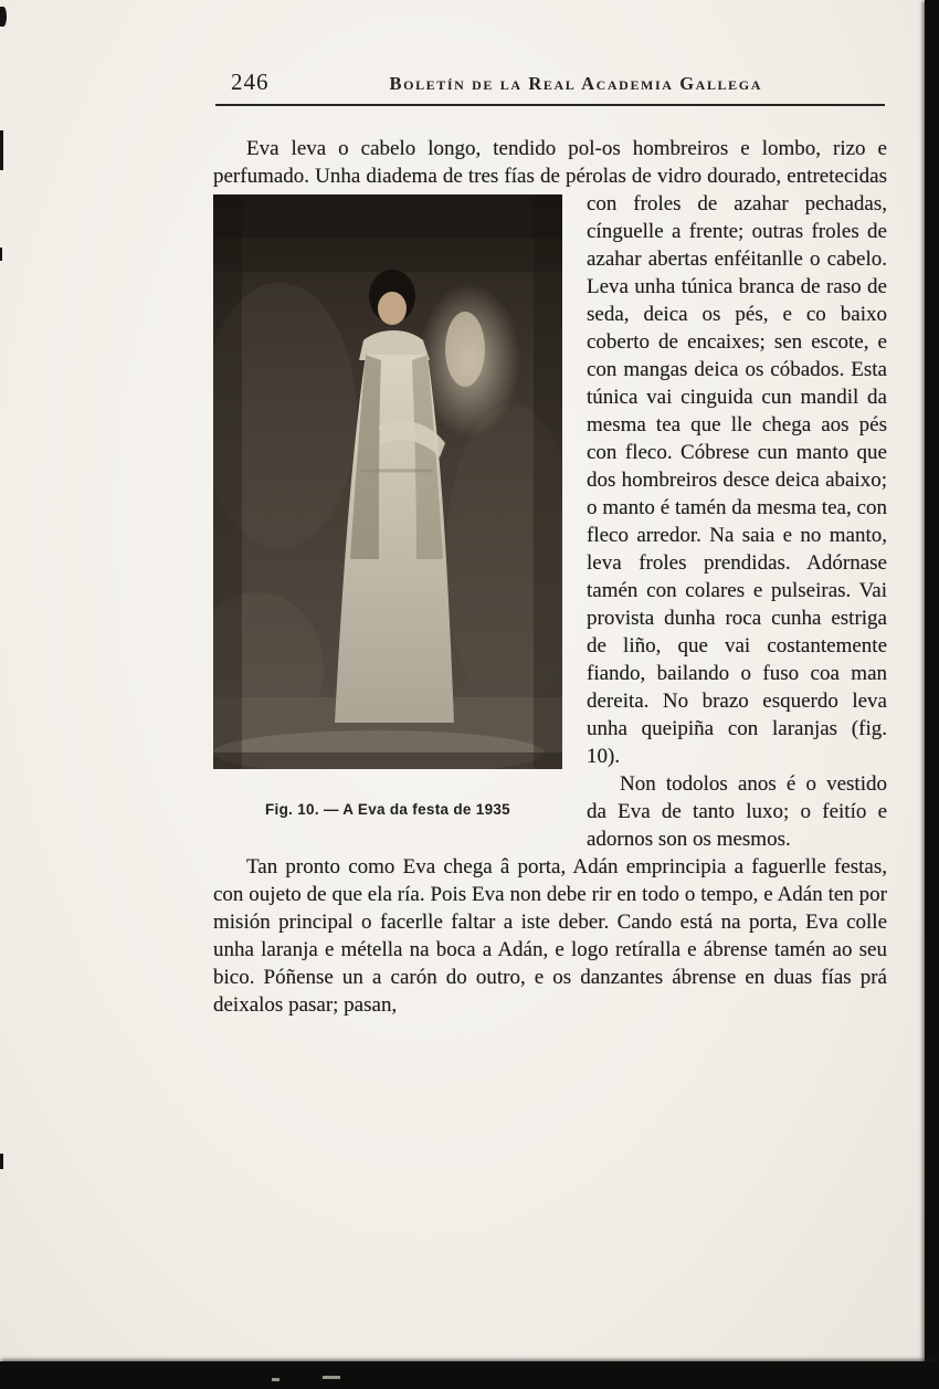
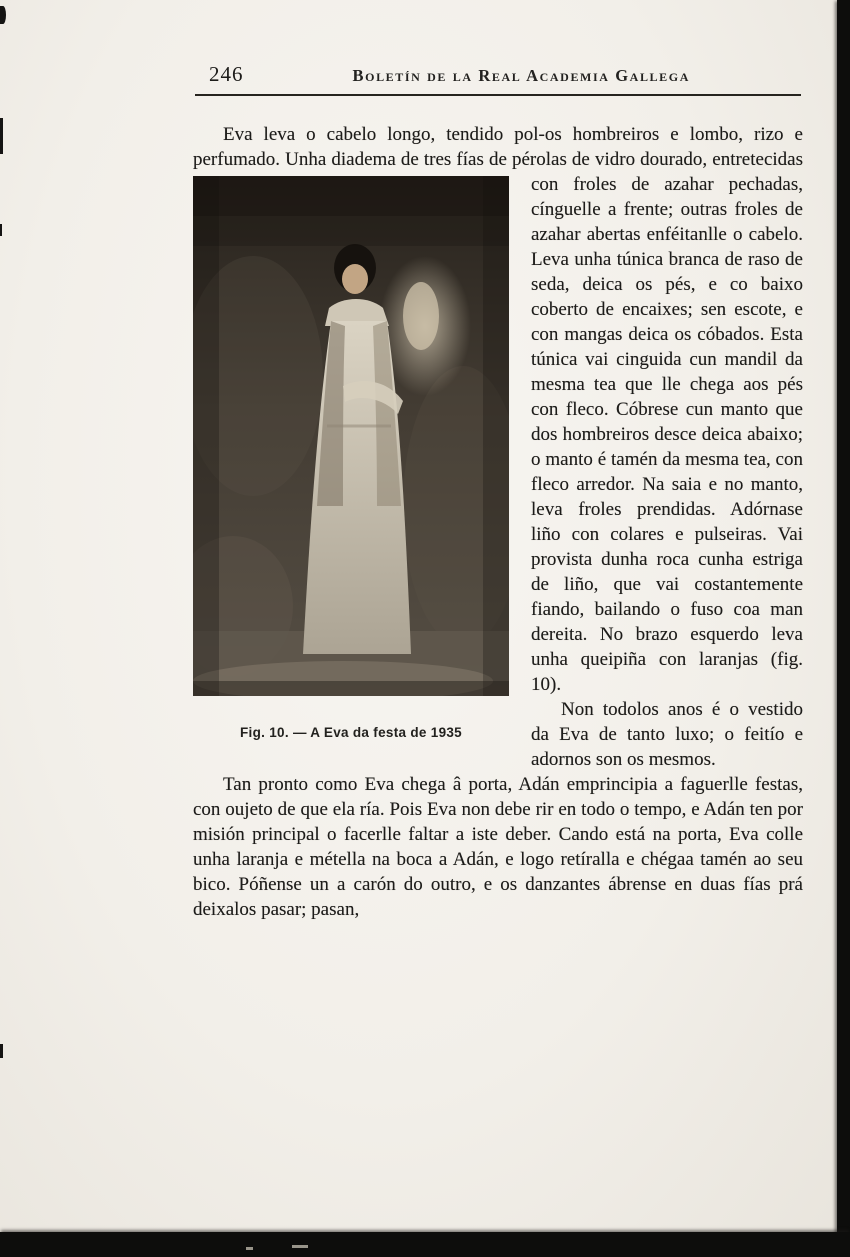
  246
  Boletín de la Real Academia Gallega
  Eva leva o cabelo longo, tendido pol-os hombreiros e lombo, rizo e perfumado. Unha diadema de tres fías de pérolas de vidro dourado, entretecidas con froles de azahar
  Fig. 10. — A Eva da festa de 1935
- pechadas, cínguelle a frente; outras froles de azahar abertas enféitanlle o cabelo. Leva unha túnica branca de raso de seda, deica os pés, e co baixo coberto de encaixes; sen escote, e con mangas deica os cóbados. Esta túnica vai cinguida cun mandil da mesma tea que lle chega aos pés con fleco. Cóbrese cun manto que dos hombreiros desce deica abaixo; o manto é tamén da mesma tea, con fleco arredor. Na saia e no manto, leva froles prendidas. Adórnase tamén con colares e pulseiras. Vai provista dunha roca cunha estriga de liño, que vai costantemente fiando, bailando o fuso coa man dereita. No brazo esquerdo leva unha queipiña con laranjas (fig. 10).
+ pechadas, cínguelle a frente; outras froles de azahar abertas enféitanlle o cabelo. Leva unha túnica branca de raso de seda, deica os pés, e co baixo coberto de encaixes; sen escote, e con mangas deica os cóbados. Esta túnica vai cinguida cun mandil da mesma tea que lle chega aos pés con fleco. Cóbrese cun manto que dos hombreiros desce deica abaixo; o manto é tamén da mesma tea, con fleco arredor. Na saia e no manto, leva froles prendidas. Adórnase liño con colares e pulseiras. Vai provista dunha roca cunha estriga de liño, que vai costantemente fiando, bailando o fuso coa man dereita. No brazo esquerdo leva unha queipiña con laranjas (fig. 10).
  Non todolos anos é o vestido da Eva de tanto luxo; o feitío e adornos son os mesmos.
- Tan pronto como Eva chega â porta, Adán emprincipia a faguerlle festas, con oujeto de que ela ría. Pois Eva non debe rir en todo o tempo, e Adán ten por misión principal o facerlle faltar a iste deber. Cando está na porta, Eva colle unha laranja e métella na boca a Adán, e logo retíralla e ábrense tamén ao seu bico. Póñense un a carón do outro, e os danzantes ábrense en duas fías prá deixalos pasar; pasan,
+ Tan pronto como Eva chega â porta, Adán emprincipia a faguerlle festas, con oujeto de que ela ría. Pois Eva non debe rir en todo o tempo, e Adán ten por misión principal o facerlle faltar a iste deber. Cando está na porta, Eva colle unha laranja e métella na boca a Adán, e logo retíralla e chégaa tamén ao seu bico. Póñense un a carón do outro, e os danzantes ábrense en duas fías prá deixalos pasar; pasan,
